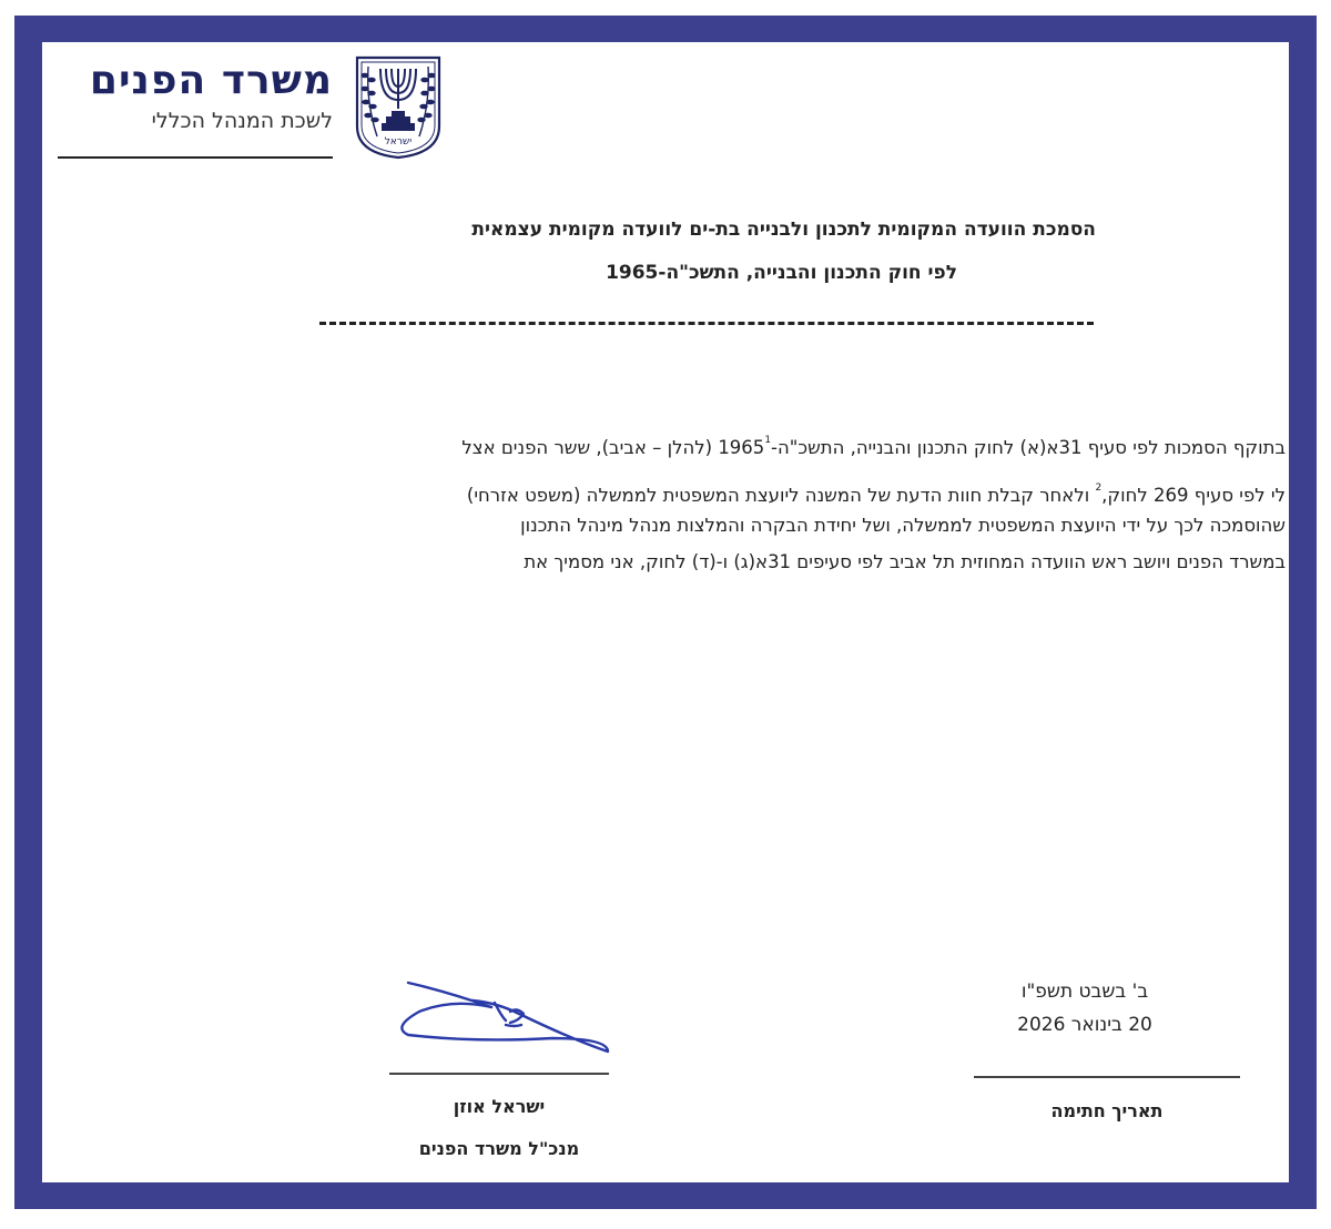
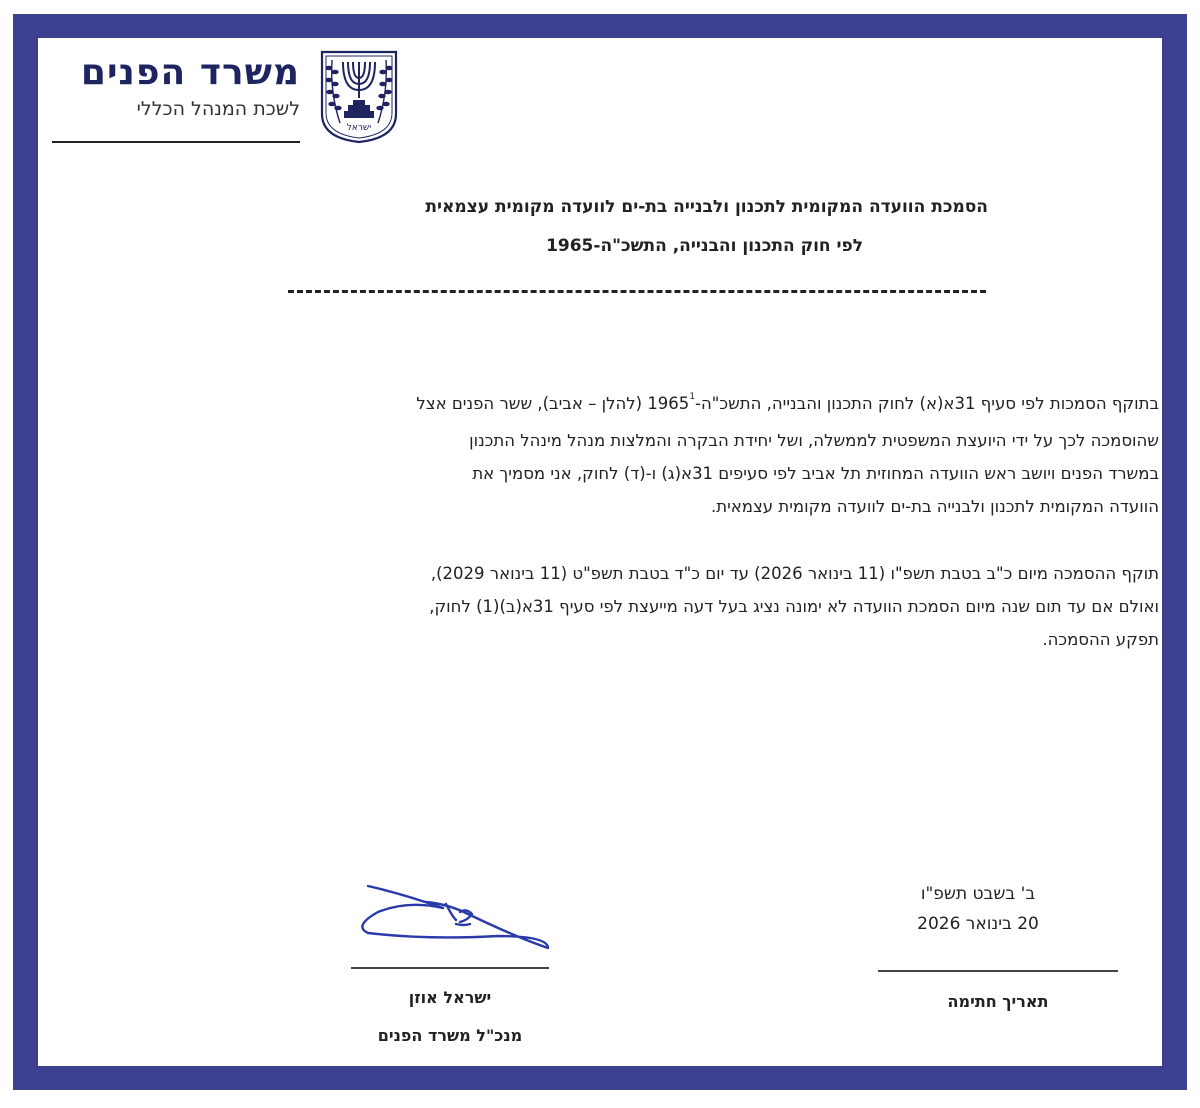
  ישראל
  משרד הפנים
  לשכת המנהל הכללי
  הסמכת הוועדה המקומית לתכנון ולבנייה בת-ים לוועדה מקומית עצמאית
  לפי חוק התכנון והבנייה, התשכ"ה-1965
  בתוקף הסמכות לפי סעיף 31א(א) לחוק התכנון והבנייה, התשכ"ה-19651 (להלן – אביב), ששר הפנים אצל
- לי לפי סעיף 269 לחוק,2 ולאחר קבלת חוות הדעת של המשנה ליועצת המשפטית לממשלה (משפט אזרחי)
  שהוסמכה לכך על ידי היועצת המשפטית לממשלה, ושל יחידת הבקרה והמלצות מנהל מינהל התכנון
  במשרד הפנים ויושב ראש הוועדה המחוזית תל אביב לפי סעיפים 31א(ג) ו-(ד) לחוק, אני מסמיך את
+ הוועדה המקומית לתכנון ולבנייה בת-ים לוועדה מקומית עצמאית.
+ תוקף ההסמכה מיום כ"ב בטבת תשפ"ו (11 בינואר 2026) עד יום כ"ד בטבת תשפ"ט (11 בינואר 2029),
+ ואולם אם עד תום שנה מיום הסמכת הוועדה לא ימונה נציג בעל דעה מייעצת לפי סעיף 31א(ב)(1) לחוק,
+ תפקע ההסמכה.
  ישראל אוזן
  מנכ"ל משרד הפנים
  ב' בשבט תשפ"ו
  20 בינואר 2026
  תאריך חתימה
